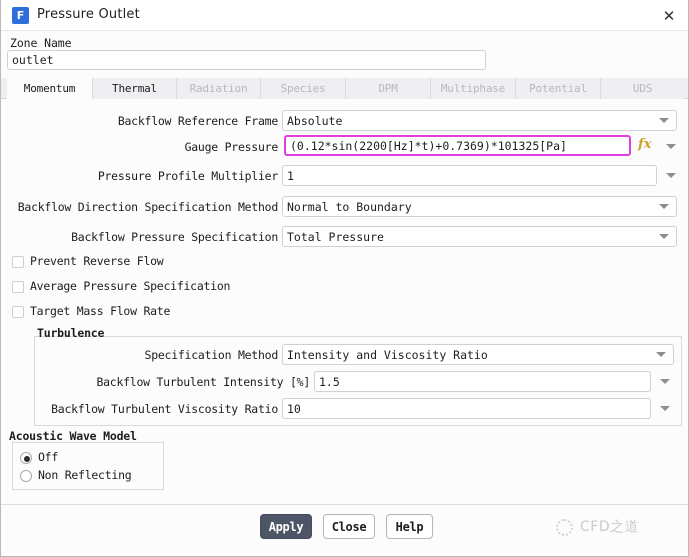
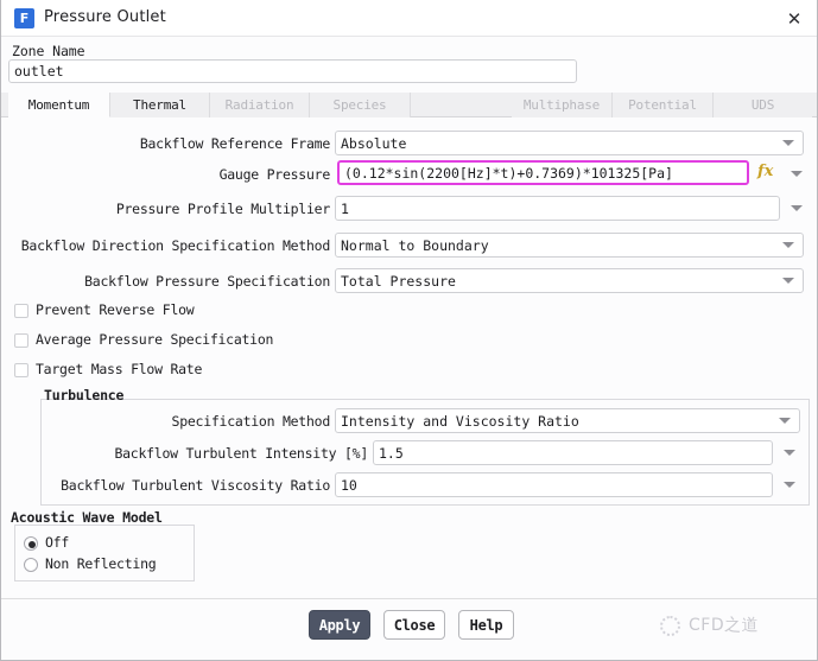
  F
  Pressure Outlet
  ✕
  Zone Name
  outlet
  Momentum
  Thermal
  Radiation
  Species
- DPM
  Multiphase
  Potential
  UDS
  Backflow Reference Frame
  Absolute
  Gauge Pressure
  (0.12*sin(2200[Hz]*t)+0.7369)*101325[Pa]
  fx
  Pressure Profile Multiplier
  1
  Backflow Direction Specification Method
  Normal to Boundary
  Backflow Pressure Specification
  Total Pressure
  Prevent Reverse Flow
  Average Pressure Specification
  Target Mass Flow Rate
  Turbulence
  Specification Method
  Intensity and Viscosity Ratio
  Backflow Turbulent Intensity [%]
  1.5
  Backflow Turbulent Viscosity Ratio
  10
  Acoustic Wave Model
  Off
  Non Reflecting
  Apply
  Close
  Help
  CFD之道
